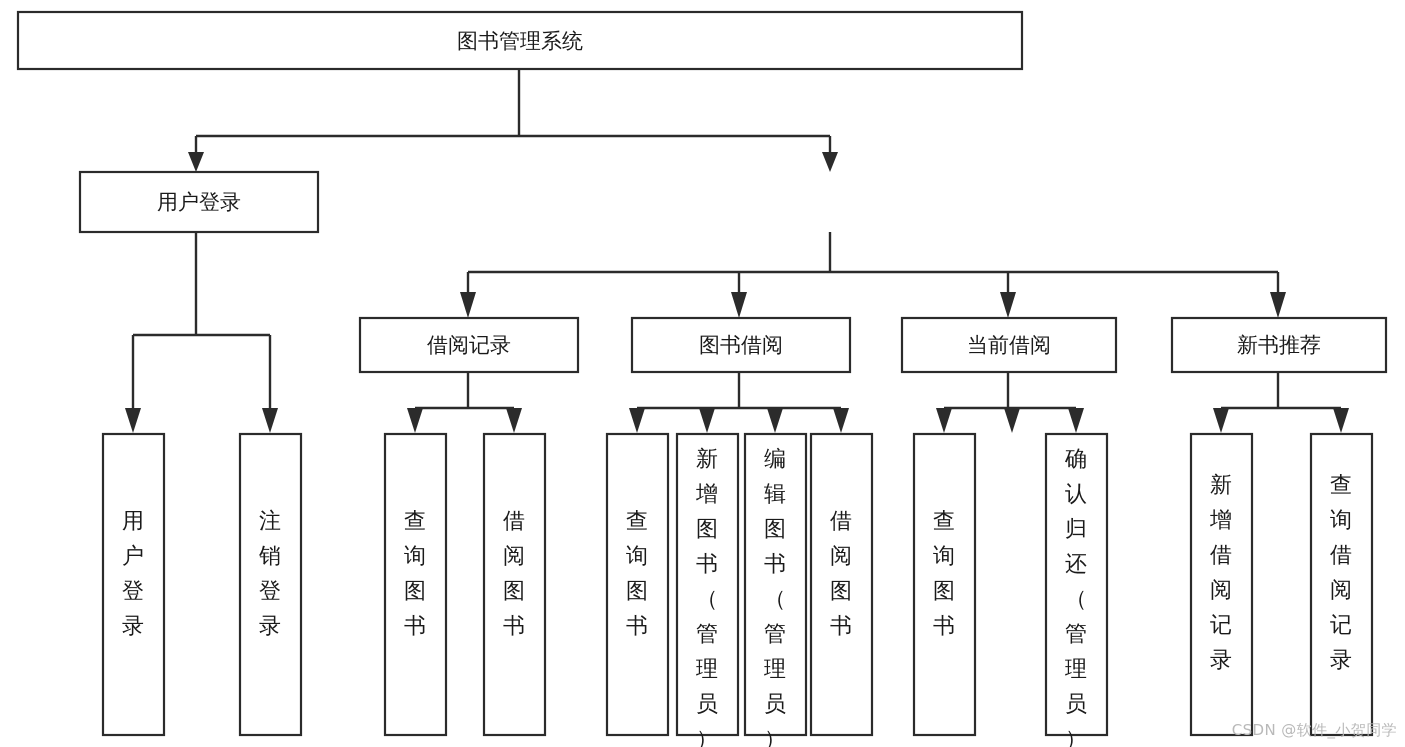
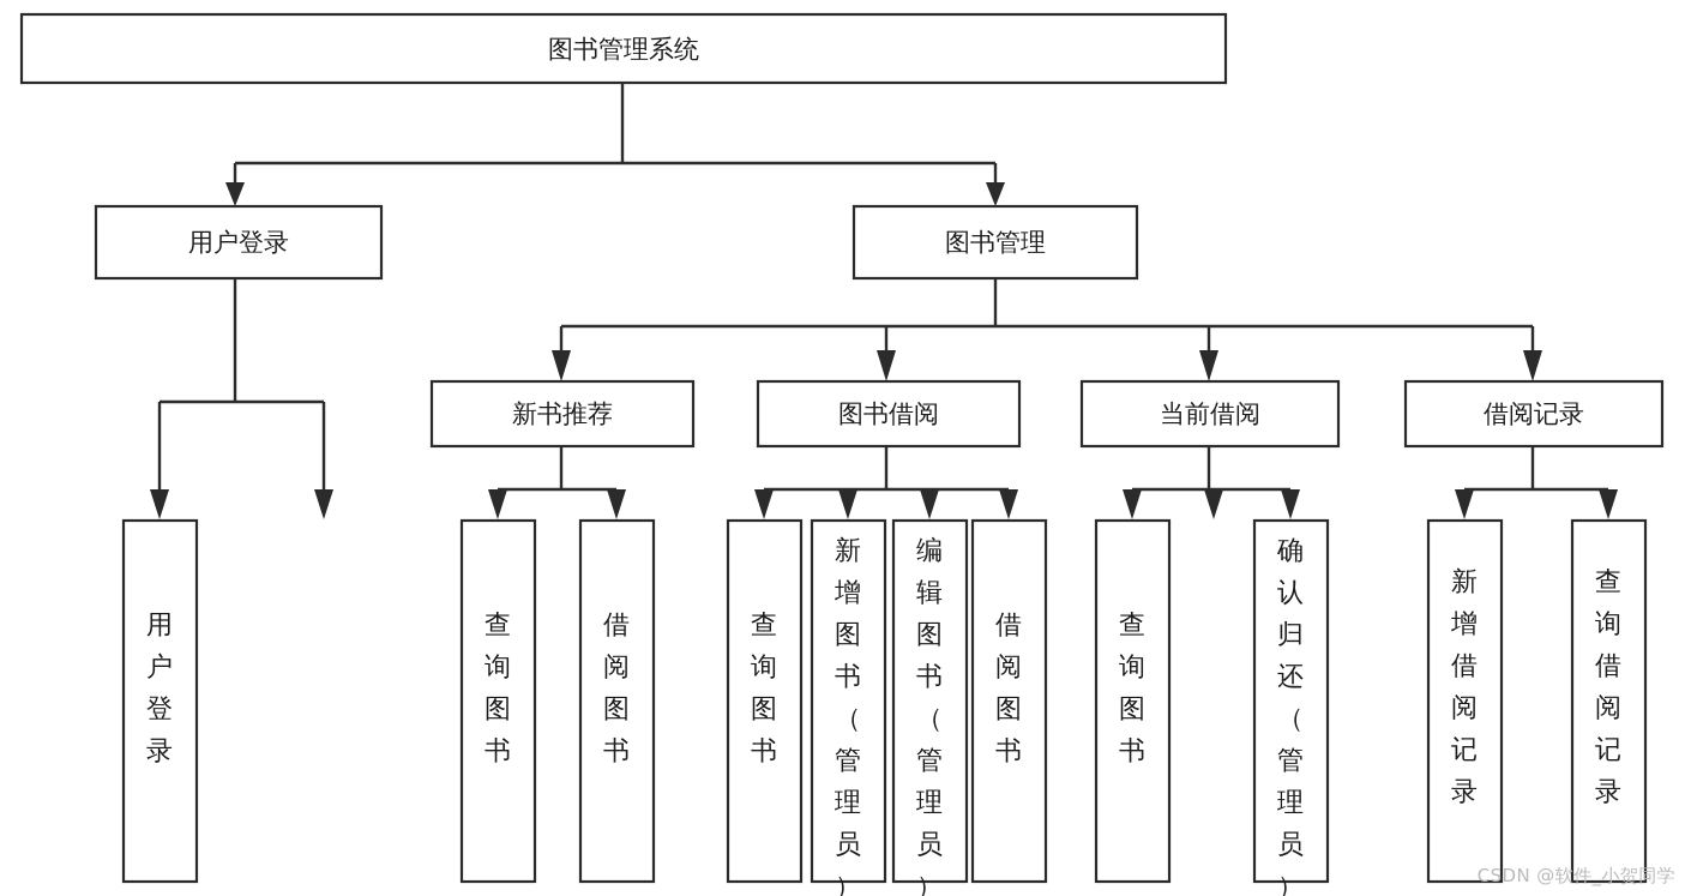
  图书管理系统
  用户登录
+ 图书管理
- 借阅记录
+ 新书推荐
  图书借阅
  当前借阅
- 新书推荐
+ 借阅记录
  用户登录
- 注销登录
  查询图书
  借阅图书
  查询图书
  新增图书（管理员）
  编辑图书（管理员）
  借阅图书
  查询图书
  确认归还（管理员）
  新增借阅记录
  查询借阅记录
  CSDN @软件_小贺同学
